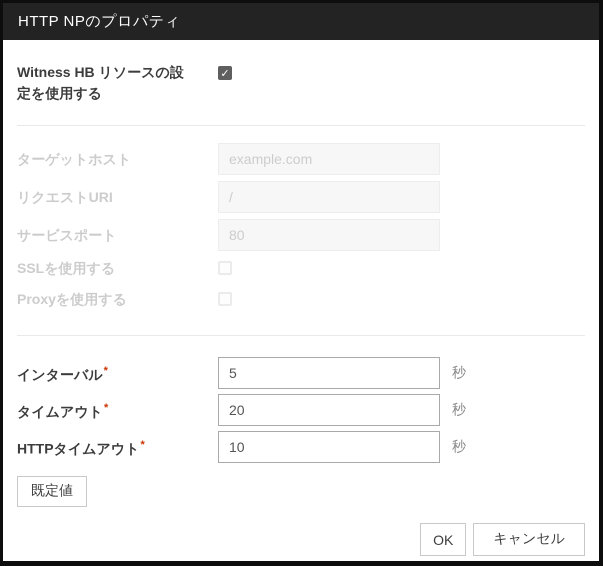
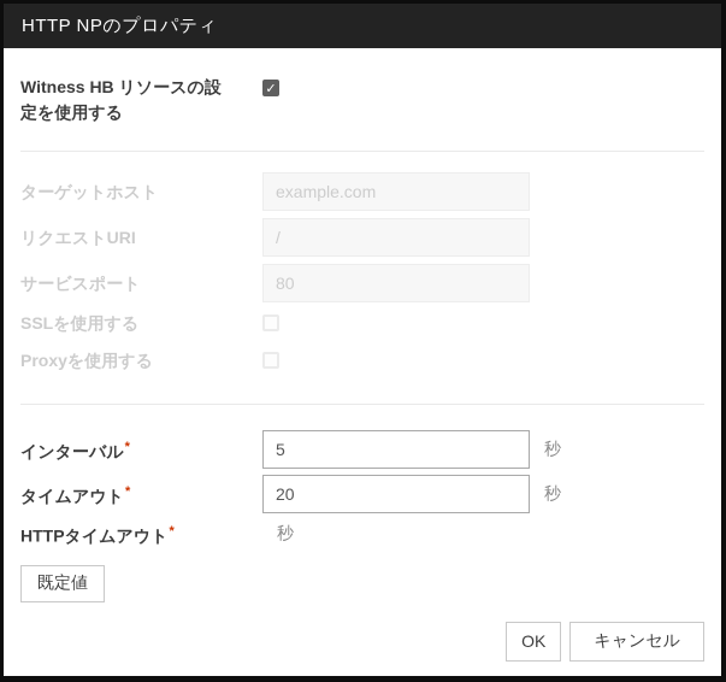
  HTTP NPのプロパティ
  Witness HB リソースの設定を使用する
  ✓
  ターゲットホスト
  example.com
  リクエストURI
  /
  サービスポート
  80
  SSLを使用する
  Proxyを使用する
  インターバル*
  5
  秒
  タイムアウト*
  20
  秒
  HTTPタイムアウト*
- 10
  秒
  既定値
  OK
  キャンセル
